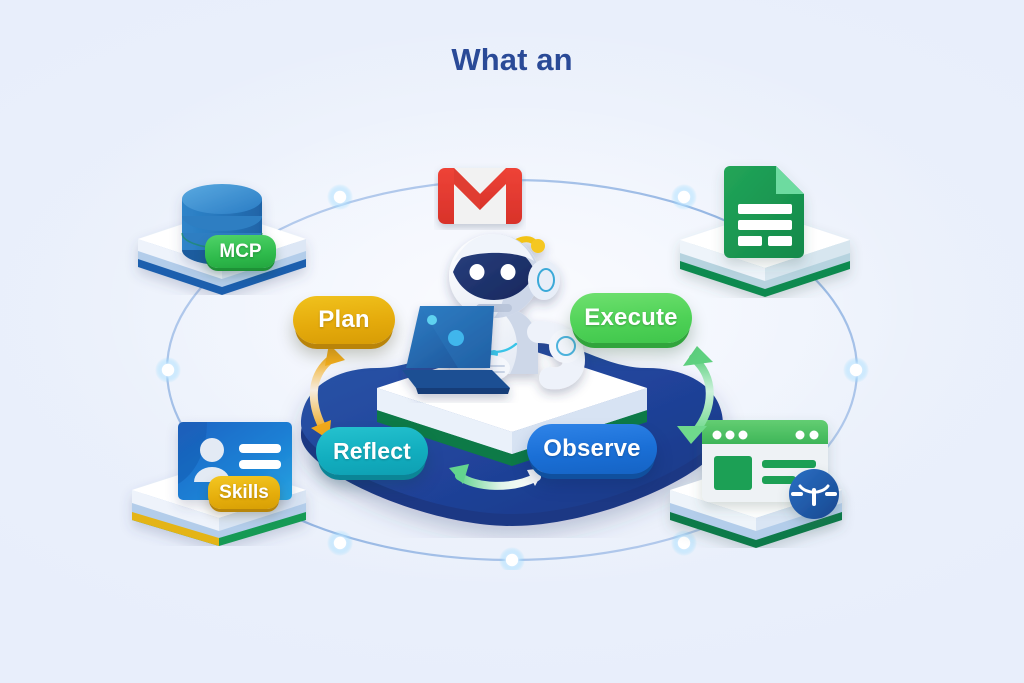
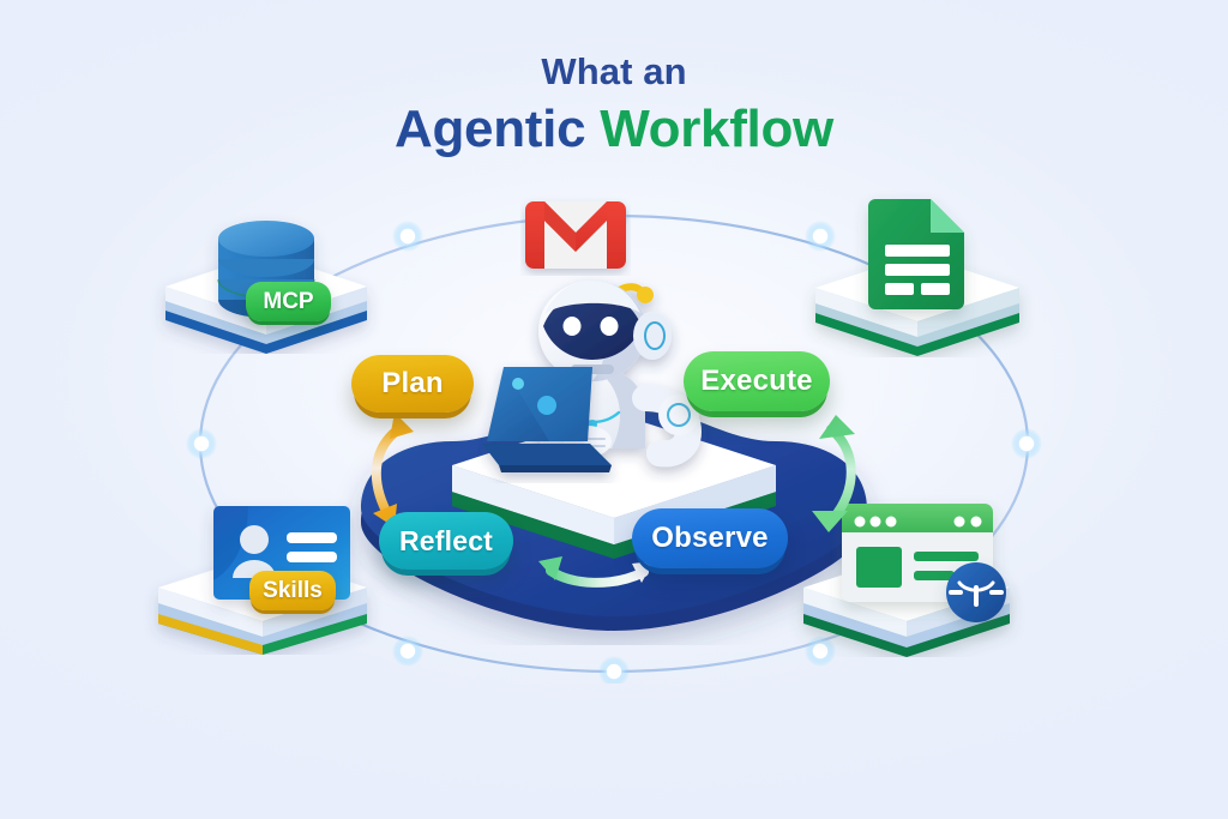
  What an
+ Agentic Workflow
  MCP
  Skills
  Plan
  Execute
  Observe
  Reflect
